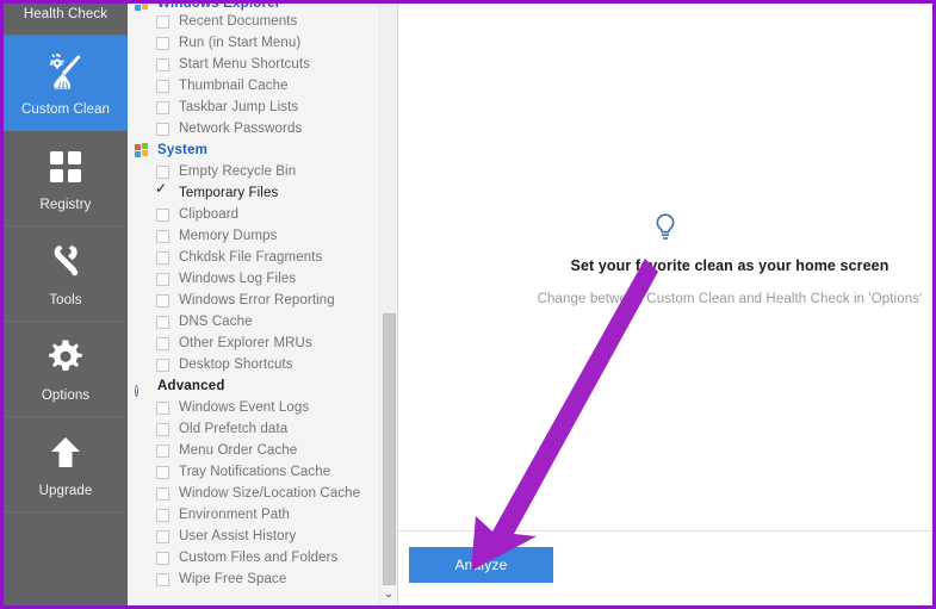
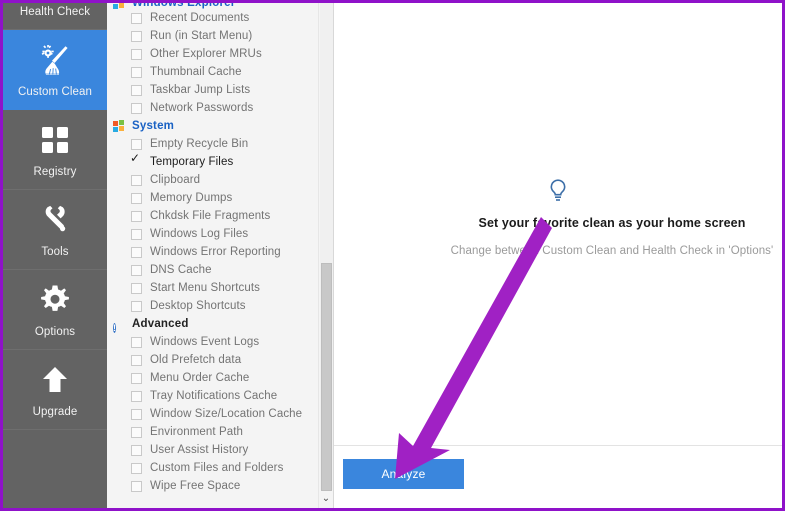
  Health Check
  Custom Clean
  Registry
  Tools
  Options
  Upgrade
  Windows Explorer
  Recent Documents
  Run (in Start Menu)
- Start Menu Shortcuts
+ Other Explorer MRUs
  Thumbnail Cache
  Taskbar Jump Lists
  Network Passwords
  System
  Empty Recycle Bin
  Temporary Files
  Clipboard
  Memory Dumps
  Chkdsk File Fragments
  Windows Log Files
  Windows Error Reporting
  DNS Cache
- Other Explorer MRUs
+ Start Menu Shortcuts
  Desktop Shortcuts
  !
  Advanced
  Windows Event Logs
  Old Prefetch data
  Menu Order Cache
  Tray Notifications Cache
  Window Size/Location Cache
  Environment Path
  User Assist History
  Custom Files and Folders
  Wipe Free Space
  ⌄
  Set your fvorite clean as your home screen
  Change betw Custom Clean and Health Check in 'Options'
  Anlyze
